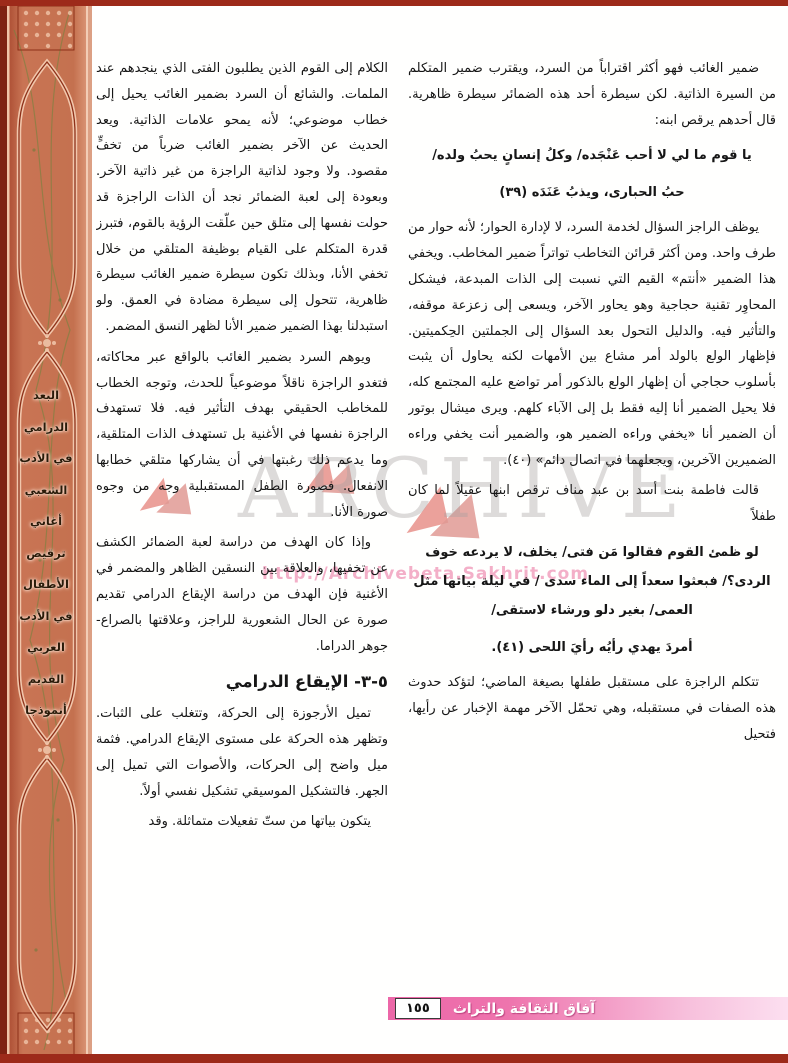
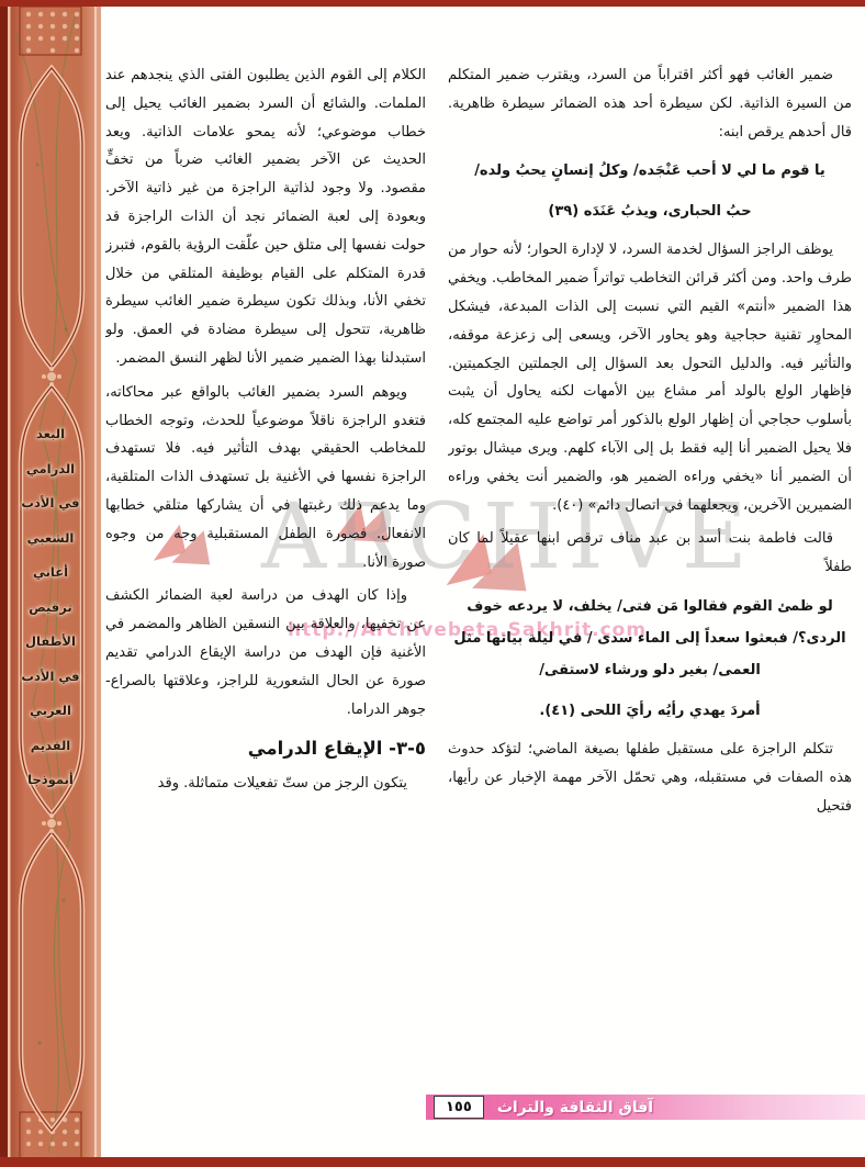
  البعد
  الدرامي
  في الأدب
  الشعبي
  أغاني
  ترقيص
  الأطفال
  في الأدب
  العربي
  القديم
  أنموذجا
  ARCHIVE
  http://Archivebeta.Sakhrit.com
  ضمير الغائب فهو أكثر اقتراباً من السرد، ويقترب ضمير المتكلم من السيرة الذاتية. لكن سيطرة أحد هذه الضمائر سيطرة ظاهرية. قال أحدهم يرقص ابنه:
  يا قوم ما لي لا أحب عَنْجَده/ وكلُ إنسانٍ يحبُ ولده/
  حبُ الحبارى، ويذبُ عَنَدَه (٣٩)
  يوظف الراجز السؤال لخدمة السرد، لا لإدارة الحوار؛ لأنه حوار من طرف واحد. ومن أكثر قرائن التخاطب تواتراً ضمير المخاطب. ويخفي هذا الضمير «أنتم» القيم التي نسبت إلى الذات المبدعة، فيشكل المحاوِر تقنية حجاجية وهو يحاور الآخر، ويسعى إلى زعزعة موقفه، والتأثير فيه. والدليل التحول بعد السؤال إلى الجملتين الحِكميتين. فإظهار الولع بالولد أمر مشاع بين الأمهات لكنه يحاول أن يثبت بأسلوب حجاجي أن إظهار الولع بالذكور أمر تواضع عليه المجتمع كله، فلا يحيل الضمير أنا إليه فقط بل إلى الآباء كلهم. ويرى ميشال بوتور أن الضمير أنا «يخفي وراءه الضمير هو، والضمير أنت يخفي وراءه الضميرين الآخرين، ويجعلهما في اتصال دائم» (٤٠).
  قالت فاطمة بنت أسد بن عبد مناف ترقص ابنها عقيلاً لما كان طفلاً
  لو ظمئ القوم فقالوا مَن فتى/ يخلف، لا يردعه خوف الردى؟/ فبعثوا سعداً إلى الماء سدى / في ليلة بياتها مثل العمى/ بغير دلو ورشاء لاستقى/
  أمردَ يهدي رأيُه رأيَ اللحى (٤١).
  تتكلم الراجزة على مستقبل طفلها بصيغة الماضي؛ لتؤكد حدوث هذه الصفات في مستقبله، وهي تحمّل الآخر مهمة الإخبار عن رأيها، فتحيل
  الكلام إلى القوم الذين يطلبون الفتى الذي ينجدهم عند الملمات. والشائع أن السرد بضمير الغائب يحيل إلى خطاب موضوعي؛ لأنه يمحو علامات الذاتية. ويعد الحديث عن الآخر بضمير الغائب ضرباً من تخفٍّ مقصود. ولا وجود لذاتية الراجزة من غير ذاتية الآخر. وبعودة إلى لعبة الضمائر نجد أن الذات الراجزة قد حولت نفسها إلى متلق حين علّقت الرؤية بالقوم، فتبرز قدرة المتكلم على القيام بوظيفة المتلقي من خلال تخفي الأنا، وبذلك تكون سيطرة ضمير الغائب سيطرة ظاهرية، تتحول إلى سيطرة مضادة في العمق. ولو استبدلنا بهذا الضمير ضمير الأنا لظهر النسق المضمر.
  ويوهم السرد بضمير الغائب بالواقع عبر محاكاته، فتغدو الراجزة ناقلاً موضوعياً للحدث، وتوجه الخطاب للمخاطب الحقيقي بهدف التأثير فيه. فلا تستهدف الراجزة نفسها في الأغنية بل تستهدف الذات المتلقية، وما يدعم ذلك رغبتها في أن يشاركها متلقي خطابها الانفعال. فصورة الطفل المستقبلية وجه من وجوه صورة الأنا.
  وإذا كان الهدف من دراسة لعبة الضمائر الكشف عن تخفيها، والعلاقة بين النسقين الظاهر والمضمر في الأغنية فإن الهدف من دراسة الإيقاع الدرامي تقديم صورة عن الحال الشعورية للراجز، وعلاقتها بالصراع- جوهر الدراما.
  ٥-٣- الإيقاع الدرامي
- تميل الأرجوزة إلى الحركة، وتتغلب على الثبات. وتظهر هذه الحركة على مستوى الإيقاع الدرامي. فثمة ميل واضح إلى الحركات، والأصوات التي تميل إلى الجهر. فالتشكيل الموسيقي تشكيل نفسي أولاً.
- يتكون بياتها من ستّ تفعيلات متماثلة. وقد
+ يتكون الرجز من ستّ تفعيلات متماثلة. وقد
  ١٥٥
  آفاق الثقافة والتراث
